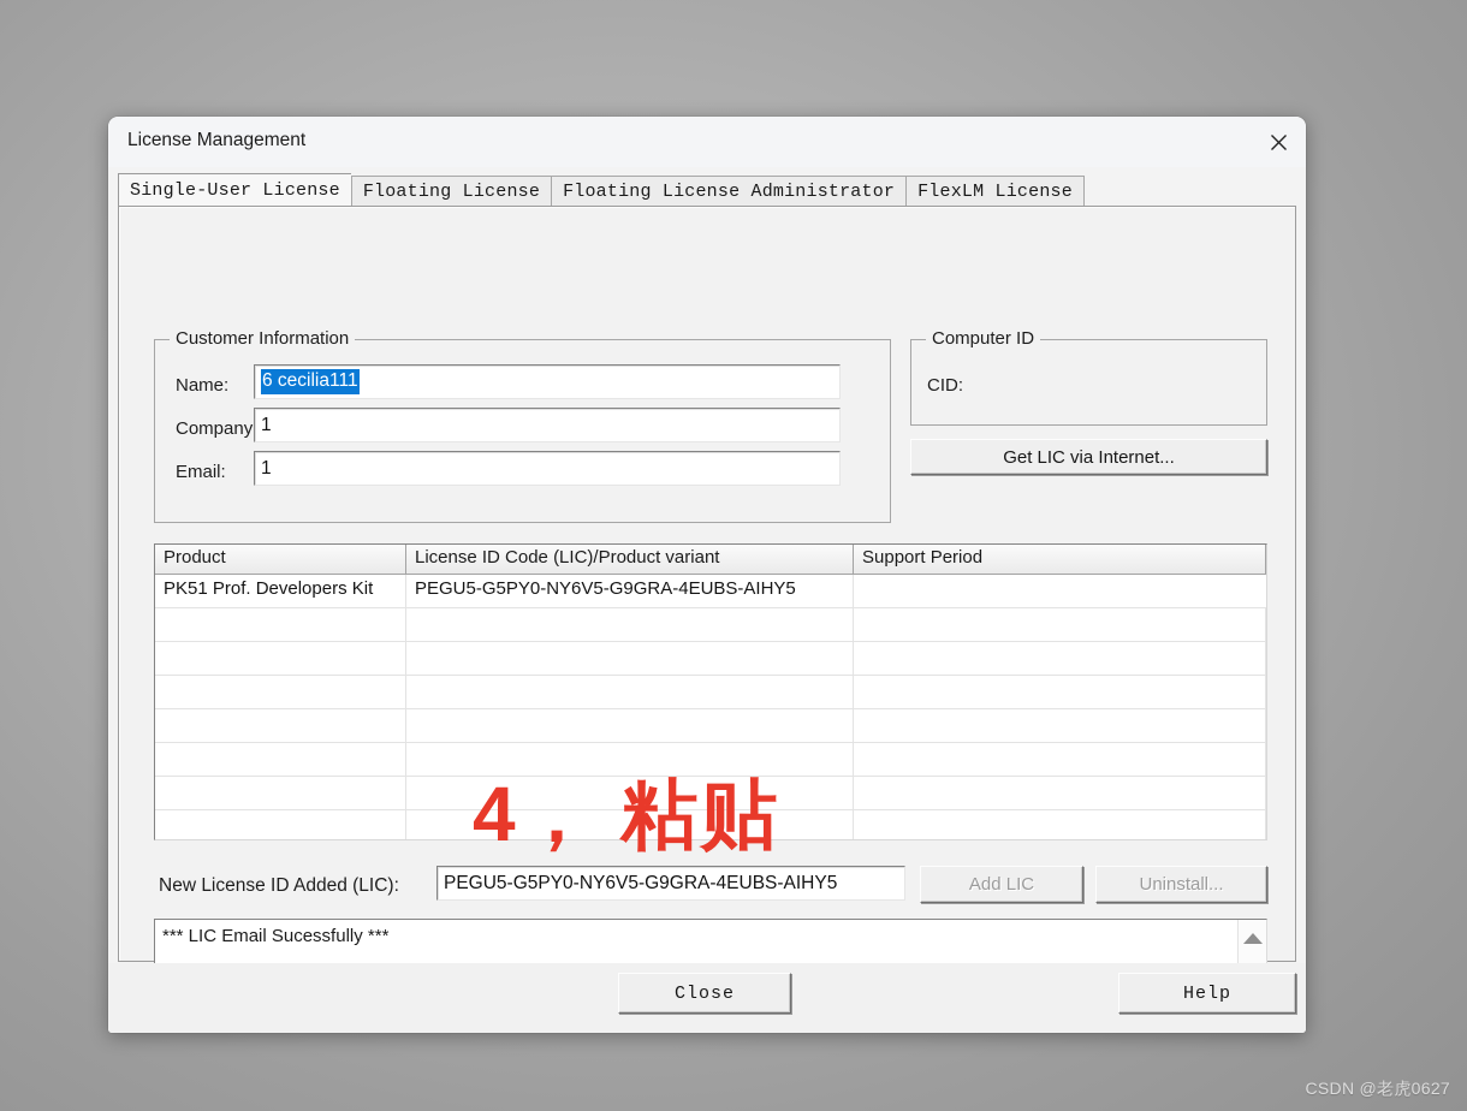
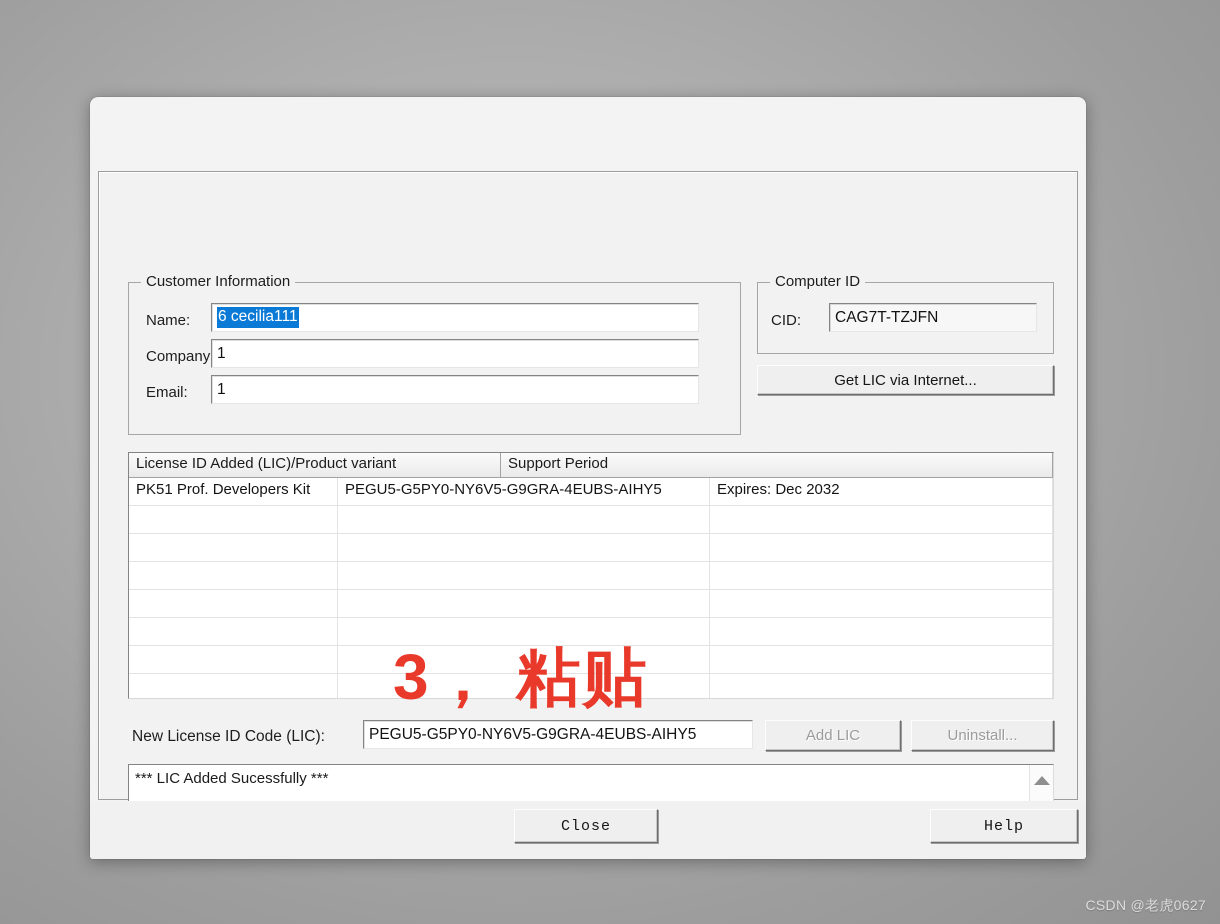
  CSDN @老虎0627
- License Management
- Single-User License
- Floating License
- Floating License Administrator
- FlexLM License
  Customer Information
  Name:
  6 cecilia111
  Company
  1
  Email:
  1
  Computer ID
  CID:
+ CAG7T-TZJFN
  Get LIC via Internet...
- Product
- License ID Code (LIC)/Product variant
+ License ID Added (LIC)/Product variant
  Support Period
  PK51 Prof. Developers Kit
  PEGU5-G5PY0-NY6V5-G9GRA-4EUBS-AIHY5
+ Expires: Dec 2032
- New License ID Added (LIC):
+ New License ID Code (LIC):
  PEGU5-G5PY0-NY6V5-G9GRA-4EUBS-AIHY5
  Add LIC
  Uninstall...
- *** LIC Email Sucessfully ***
+ *** LIC Added Sucessfully ***
  Close
  Help
- 4， 粘贴
+ 3， 粘贴
